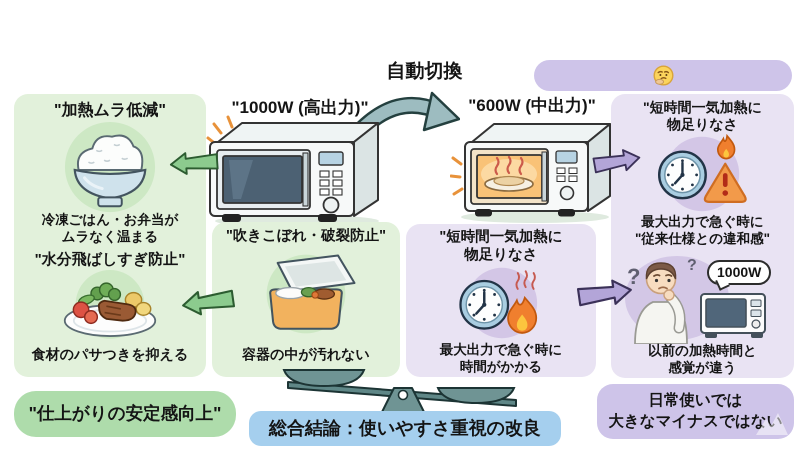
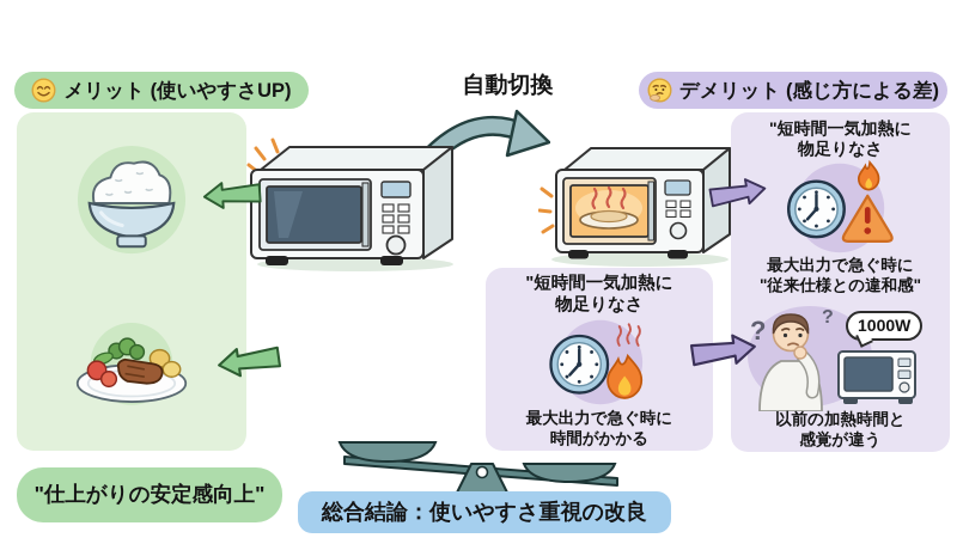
+ メリット (使いやすさUP)
+ デメリット (感じ方による差)
  自動切換
- "1000W (高出力)"
- "600W (中出力)"
- "加熱ムラ低減"
- 冷凍ごはん・お弁当が
- ムラなく温まる
- "水分飛ばしすぎ防止"
- 食材のパサつきを抑える
- "吹きこぼれ・破裂防止"
- 容器の中が汚れない
  "短時間一気加熱に
  物足りなさ
  最大出力で急ぐ時に
  時間がかかる
  "短時間一気加熱に
  物足りなさ
  最大出力で急ぐ時に
  "従来仕様との違和感"
  ?
  ?
  1000W
  以前の加熱時間と
  感覚が違う
  "仕上がりの安定感向上"
  総合結論：使いやすさ重視の改良
- 日常使いでは
- 大きなマイナスではない
